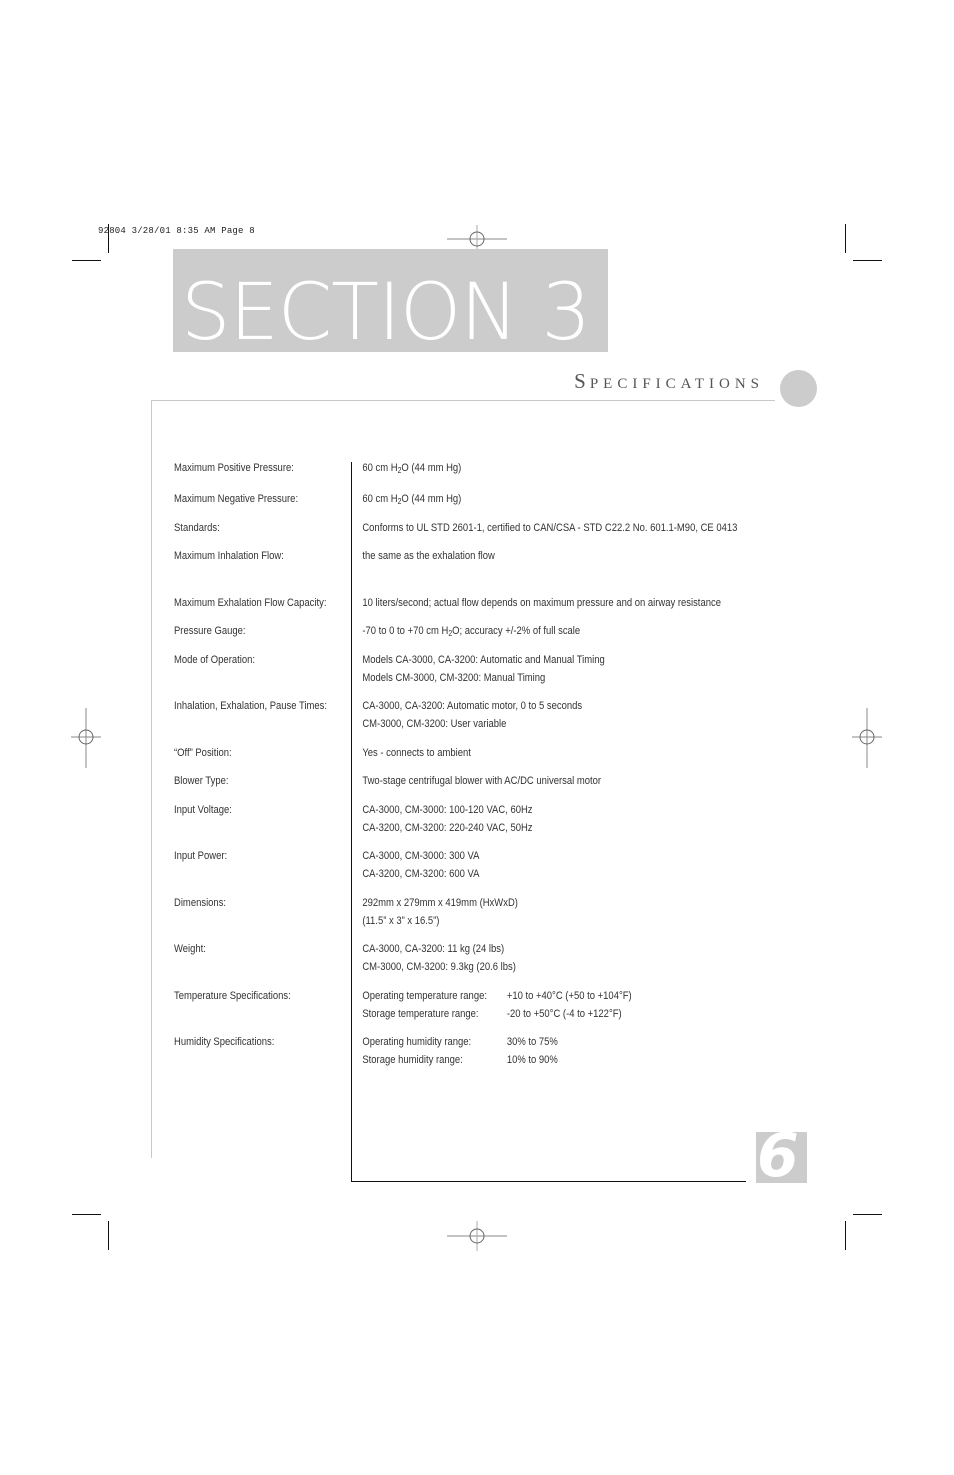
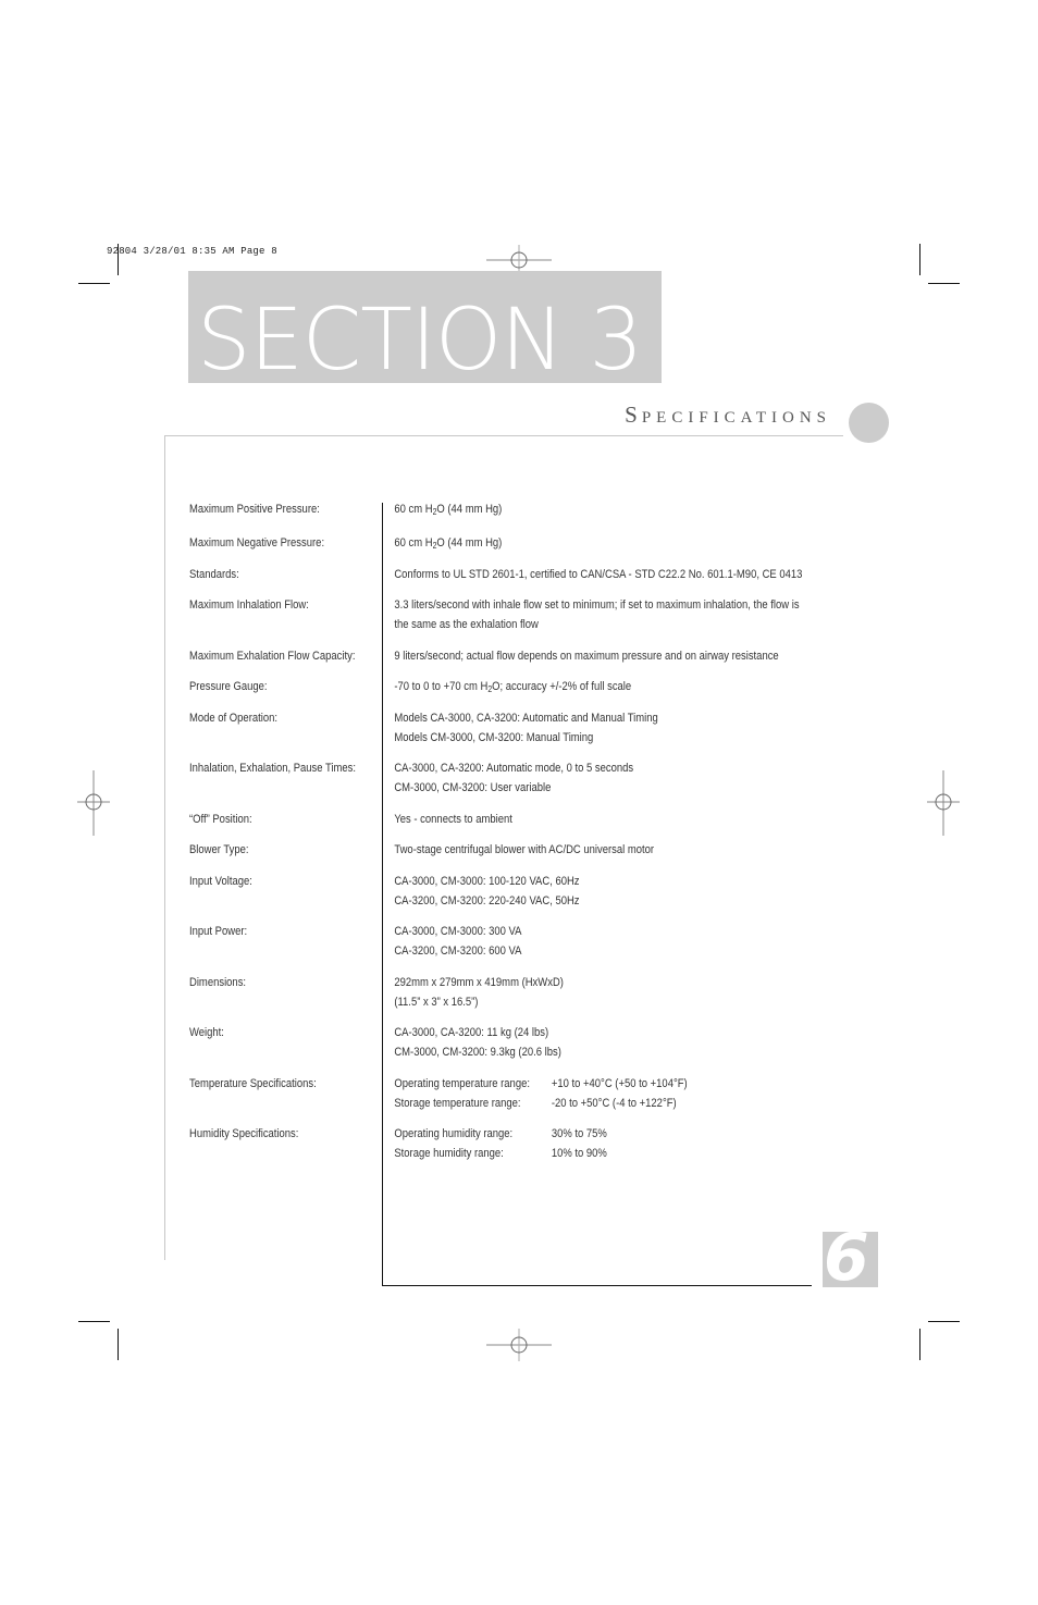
  92804 3/28/01 8:35 AM Page 8
  SECTION 3
  SPECIFICATIONS
  Maximum Positive Pressure:
  60 cm H2O (44 mm Hg)
  Maximum Negative Pressure:
  60 cm H2O (44 mm Hg)
  Standards:
  Conforms to UL STD 2601-1, certified to CAN/CSA - STD C22.2 No. 601.1-M90, CE 0413
  Maximum Inhalation Flow:
+ 3.3 liters/second with inhale flow set to minimum; if set to maximum inhalation, the flow is
  the same as the exhalation flow
  Maximum Exhalation Flow Capacity:
- 10 liters/second; actual flow depends on maximum pressure and on airway resistance
+ 9 liters/second; actual flow depends on maximum pressure and on airway resistance
  Pressure Gauge:
  -70 to 0 to +70 cm H2O; accuracy +/-2% of full scale
  Mode of Operation:
  Models CA-3000, CA-3200: Automatic and Manual Timing
  Models CM-3000, CM-3200: Manual Timing
  Inhalation, Exhalation, Pause Times:
- CA-3000, CA-3200: Automatic motor, 0 to 5 seconds
+ CA-3000, CA-3200: Automatic mode, 0 to 5 seconds
  CM-3000, CM-3200: User variable
  “Off” Position:
  Yes - connects to ambient
  Blower Type:
  Two-stage centrifugal blower with AC/DC universal motor
  Input Voltage:
  CA-3000, CM-3000: 100-120 VAC, 60Hz
  CA-3200, CM-3200: 220-240 VAC, 50Hz
  Input Power:
  CA-3000, CM-3000: 300 VA
  CA-3200, CM-3200: 600 VA
  Dimensions:
  292mm x 279mm x 419mm (HxWxD)
  (11.5” x 3” x 16.5”)
  Weight:
  CA-3000, CA-3200: 11 kg (24 lbs)
  CM-3000, CM-3200: 9.3kg (20.6 lbs)
  Temperature Specifications:
  Operating temperature range: +10 to +40°C (+50 to +104°F)
  Storage temperature range: -20 to +50°C (-4 to +122°F)
  Humidity Specifications:
  Operating humidity range: 30% to 75%
  Storage humidity range: 10% to 90%
  6
